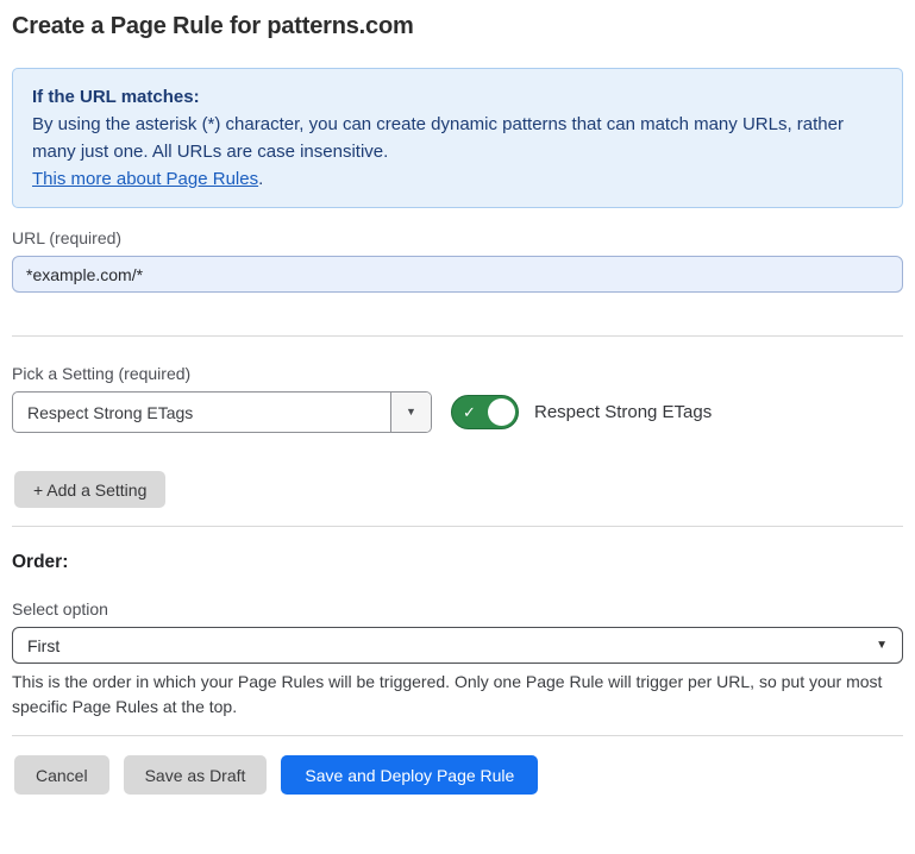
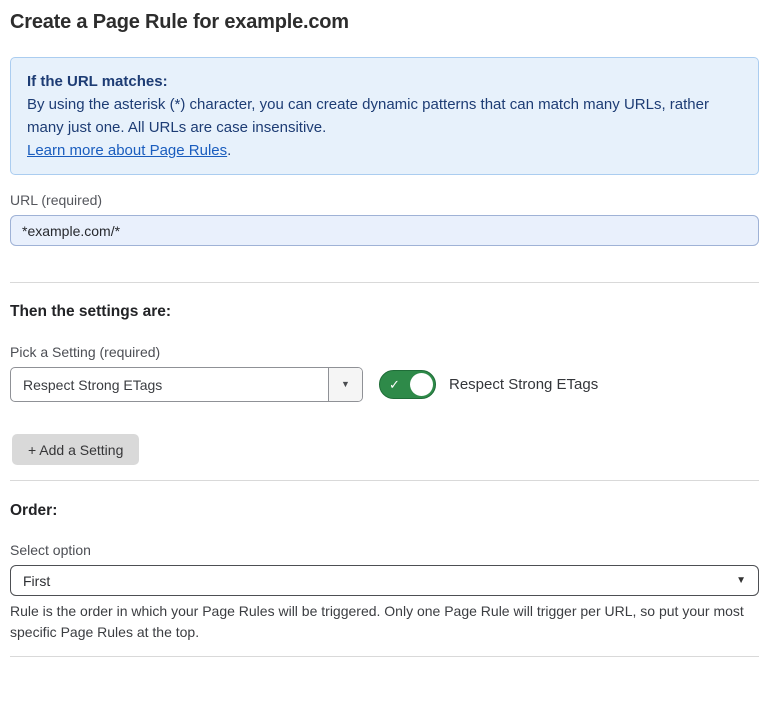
- Create a Page Rule for patterns.com
+ Create a Page Rule for example.com
  If the URL matches:
  By using the asterisk (*) character, you can create dynamic patterns that can match many URLs, rather many just one. All URLs are case insensitive.
- This more about Page Rules.
+ Learn more about Page Rules.
  URL (required)
  *example.com/*
+ Then the settings are:
  Pick a Setting (required)
  Respect Strong ETags
  ▼
  ✓
  Respect Strong ETags
  + Add a Setting
  Order:
  Select option
  First
  ▼
- This is the order in which your Page Rules will be triggered. Only one Page Rule will trigger per URL, so put your most specific Page Rules at the top.
+ Rule is the order in which your Page Rules will be triggered. Only one Page Rule will trigger per URL, so put your most specific Page Rules at the top.
- Cancel
- Save as Draft
- Save and Deploy Page Rule
